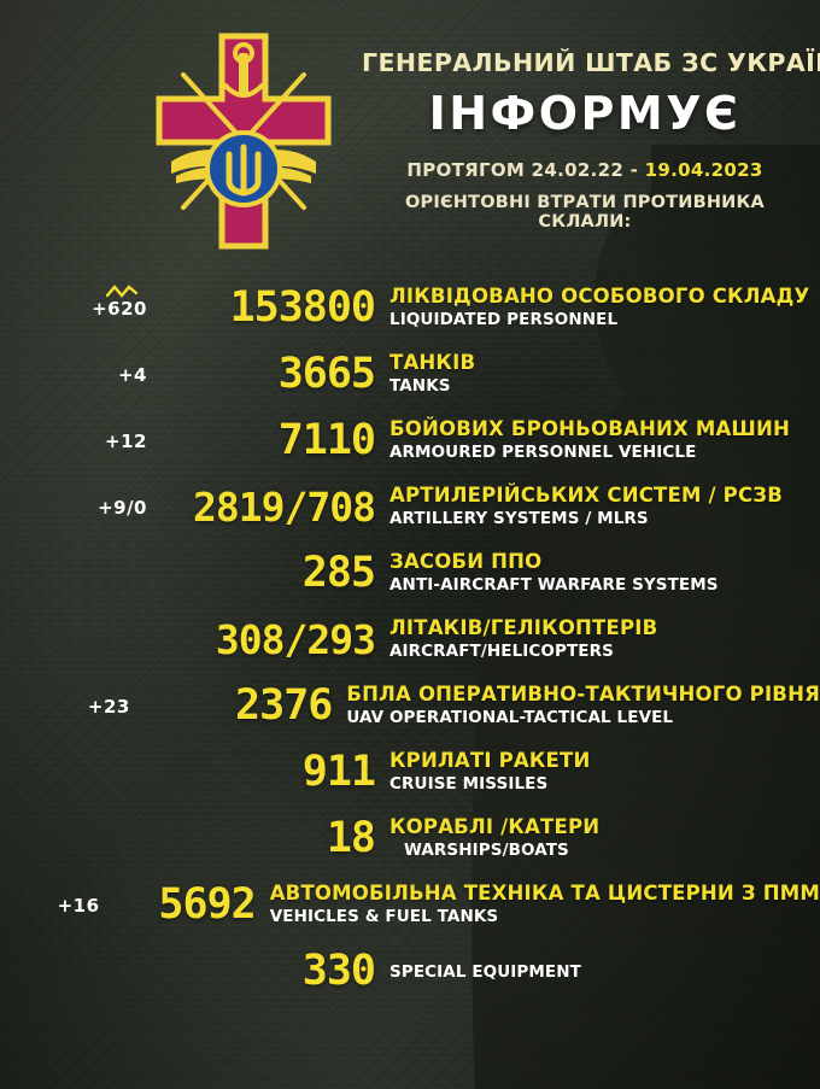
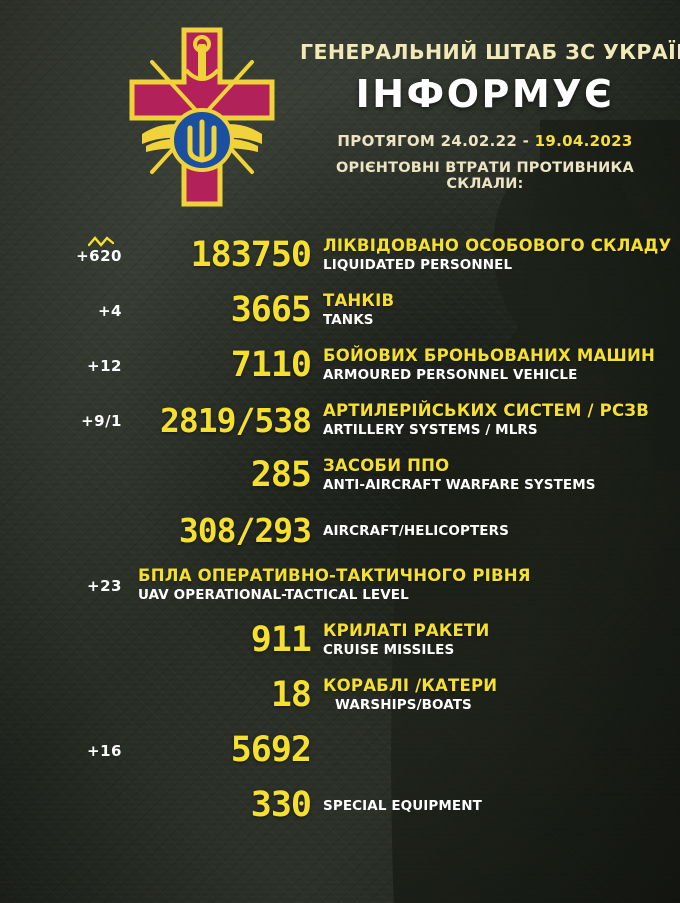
  ГЕНЕРАЛЬНИЙ ШТАБ ЗС УКРАЇ
  ІНФОРМУЄ
  ПРОТЯГОМ 24.02.22 - 19.04.2023
  ОРІЄНТОВНІ ВТРАТИ ПРОТИВНИКА СКЛАЛИ:
  +620
- 153800
+ 183750
  ЛІКВІДОВАНО ОСОБОВОГО СКЛАДУ
  LIQUIDATED PERSONNEL
  +4
  3665
  ТАНКІВ
  TANKS
  +12
  7110
  БОЙОВИХ БРОНЬОВАНИХ МАШИН
  ARMOURED PERSONNEL VEHICLE
- +9/0
+ +9/1
- 2819/708
+ 2819/538
  АРТИЛЕРІЙСЬКИХ СИСТЕМ / РСЗВ
  ARTILLERY SYSTEMS / MLRS
  285
  ЗАСОБИ ППО
  ANTI-AIRCRAFT WARFARE SYSTEMS
  308/293
- ЛІТАКІВ/ГЕЛІКОПТЕРІВ
  AIRCRAFT/HELICOPTERS
  +23
- 2376
  БПЛА ОПЕРАТИВНО-ТАКТИЧНОГО РІВНЯ
  UAV OPERATIONAL-TACTICAL LEVEL
  911
  КРИЛАТІ РАКЕТИ
  CRUISE MISSILES
  18
  КОРАБЛІ /КАТЕРИ
  WARSHIPS/BOATS
  +16
  5692
- АВТОМОБІЛЬНА ТЕХНІКА ТА ЦИСТЕРНИ З ПММ
- VEHICLES & FUEL TANKS
  330
  SPECIAL EQUIPMENT
